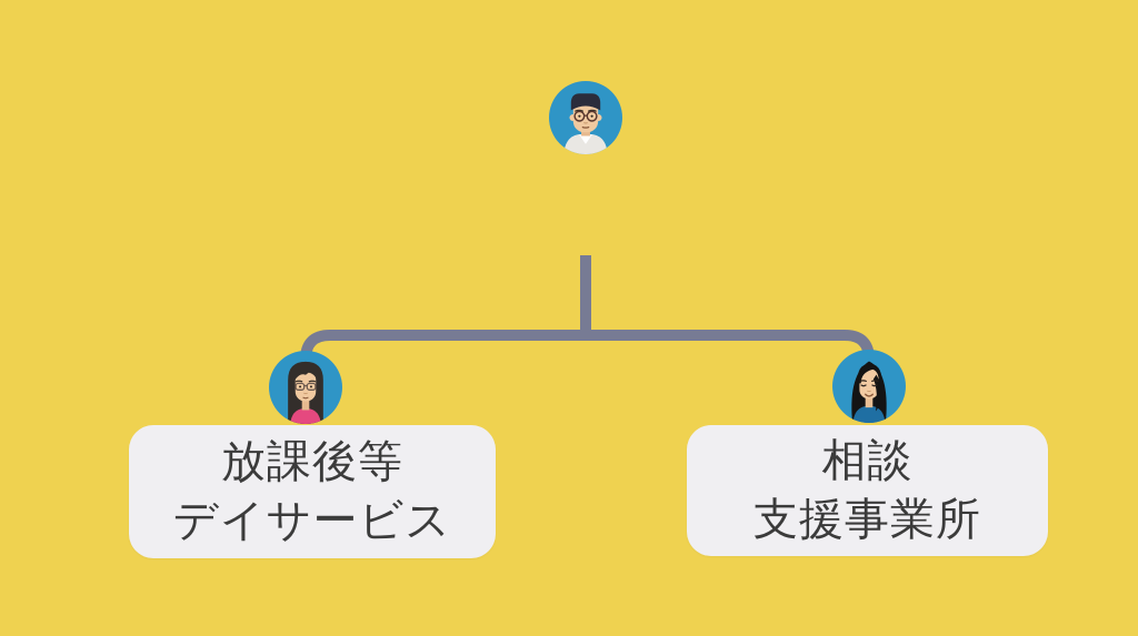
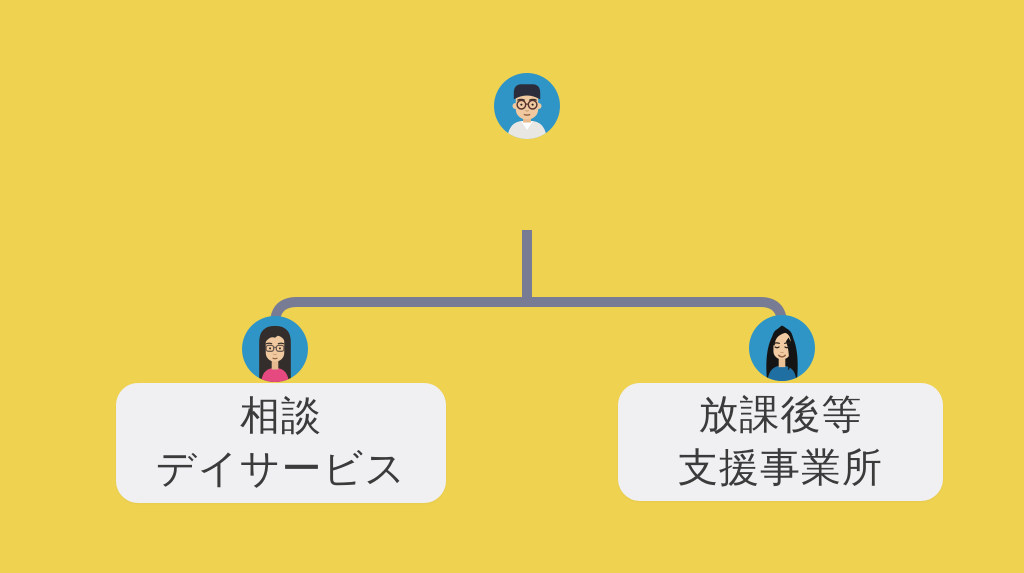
- 放課後等
+ 相談
  デイサービス
- 相談
+ 放課後等
  支援事業所
